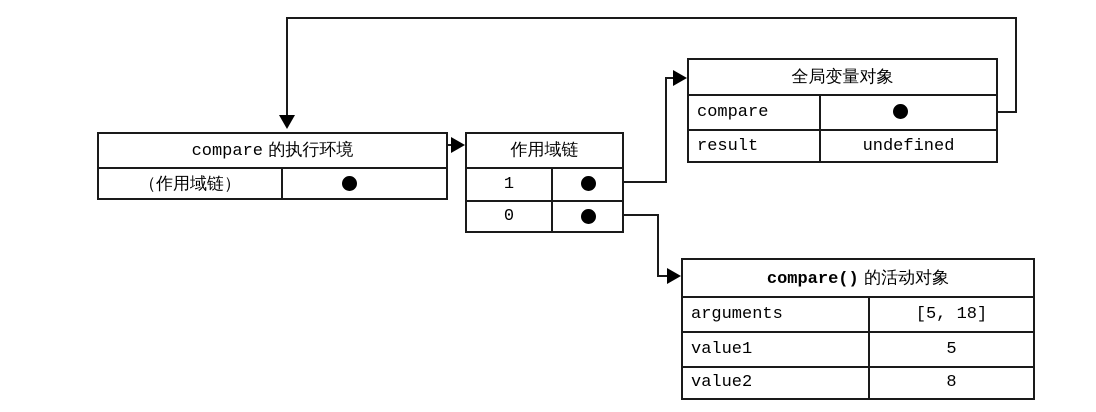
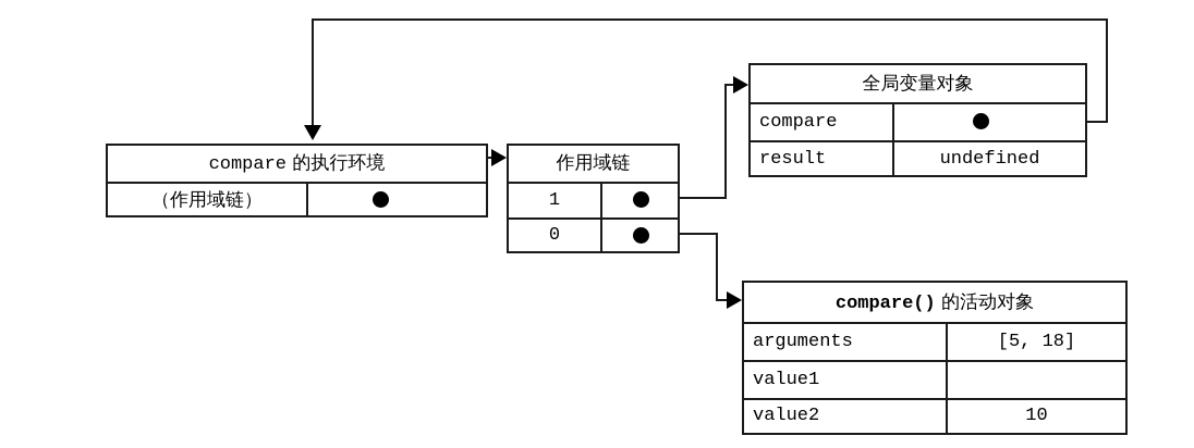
  compare 的执行环境
  （作用域链）
  作用域链
  1
  0
  全局变量对象
  compare
  result
  undefined
  compare() 的活动对象
  arguments
  [5, 18]
  value1
- 5
  value2
- 8
+ 10
